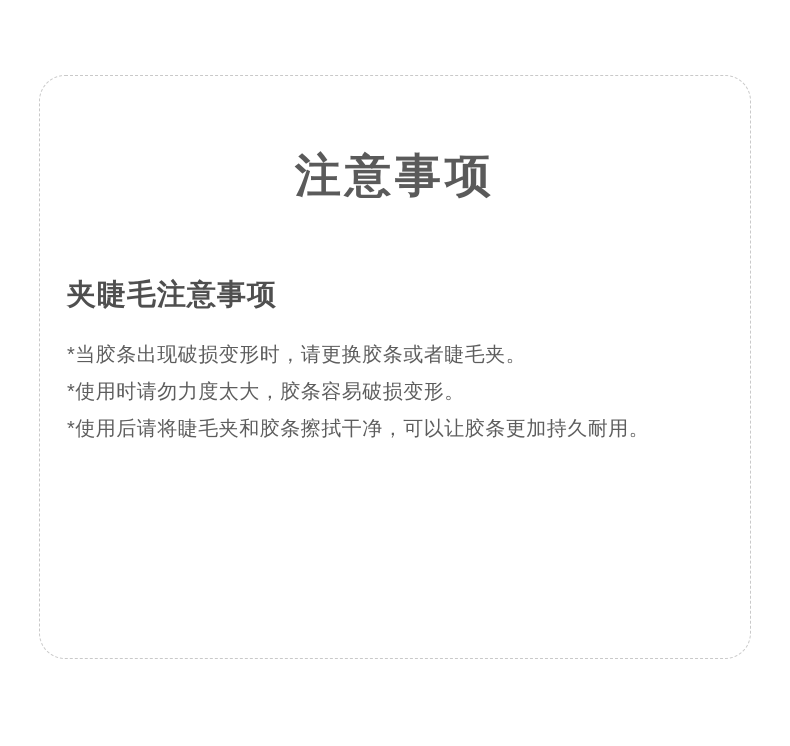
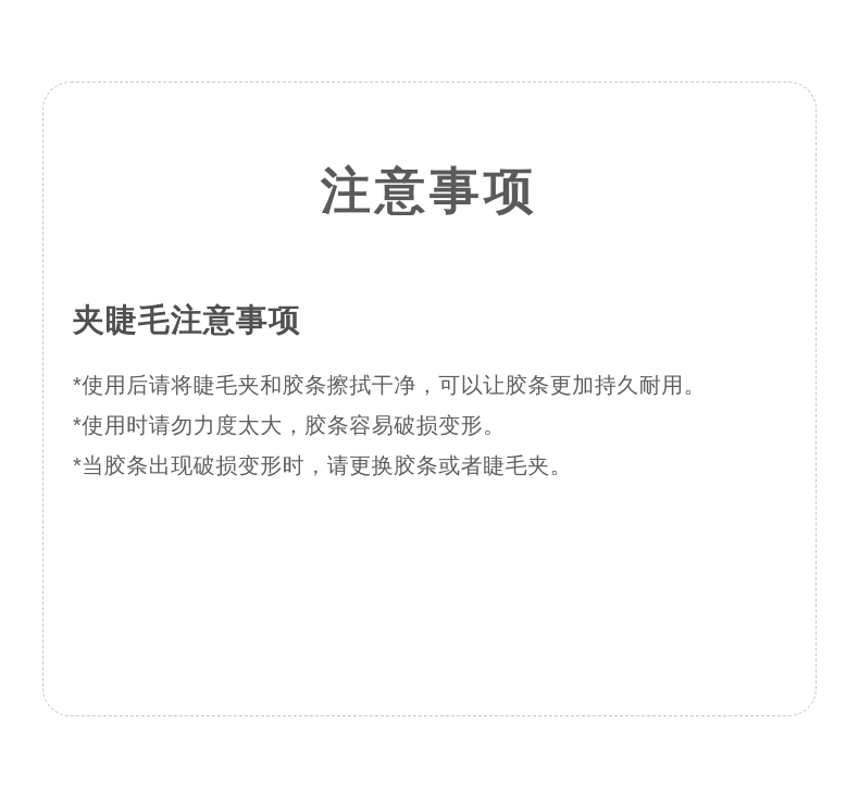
  注意事项
  夹睫毛注意事项
- *当胶条出现破损变形时，请更换胶条或者睫毛夹。
+ *使用后请将睫毛夹和胶条擦拭干净，可以让胶条更加持久耐用。
  *使用时请勿力度太大，胶条容易破损变形。
- *使用后请将睫毛夹和胶条擦拭干净，可以让胶条更加持久耐用。
+ *当胶条出现破损变形时，请更换胶条或者睫毛夹。
